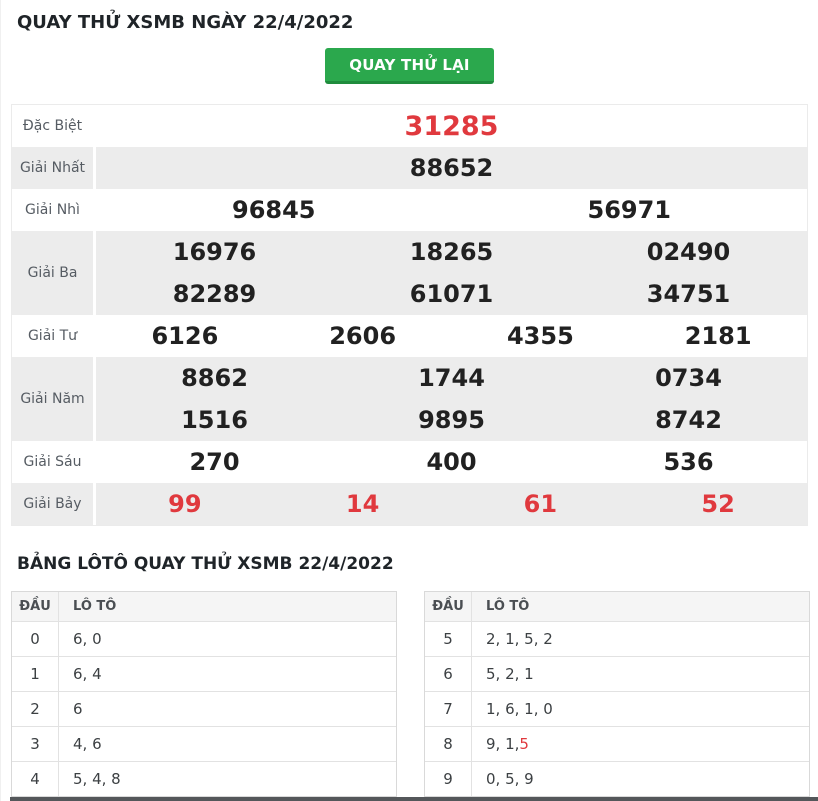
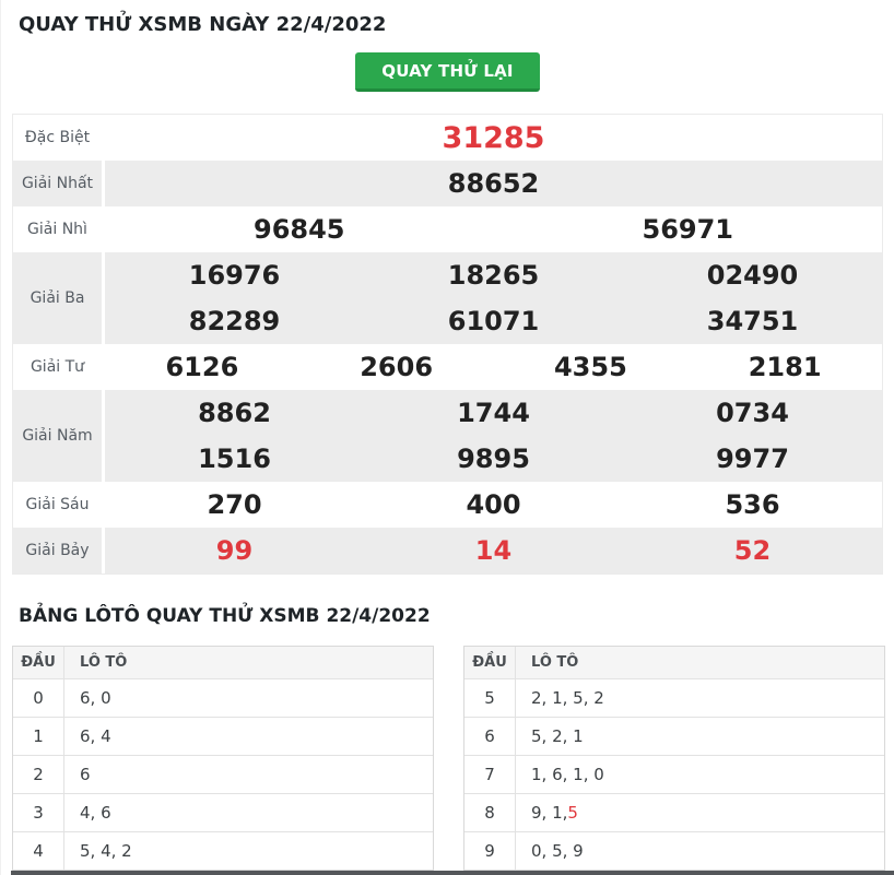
  QUAY THỬ XSMB NGÀY 22/4/2022
  QUAY THỬ LẠI
  Đặc Biệt
  31285
  Giải Nhất
  88652
  Giải Nhì
  96845
  56971
  Giải Ba
  16976
  18265
  02490
  82289
  61071
  34751
  Giải Tư
  6126
  2606
  4355
  2181
  Giải Năm
  8862
  1744
  0734
  1516
  9895
- 8742
+ 9977
  Giải Sáu
  270
  400
  536
  Giải Bảy
  99
  14
- 61
  52
  BẢNG LÔTÔ QUAY THỬ XSMB 22/4/2022
  ĐẦU
  LÔ TÔ
  0
  6, 0
  1
  6, 4
  2
  6
  3
  4, 6
  4
- 5, 4, 8
+ 5, 4, 2
  ĐẦU
  LÔ TÔ
  5
  2, 1, 5, 2
  6
  5, 2, 1
  7
  1, 6, 1, 0
  8
  9, 1,
  5
  9
  0, 5, 9
